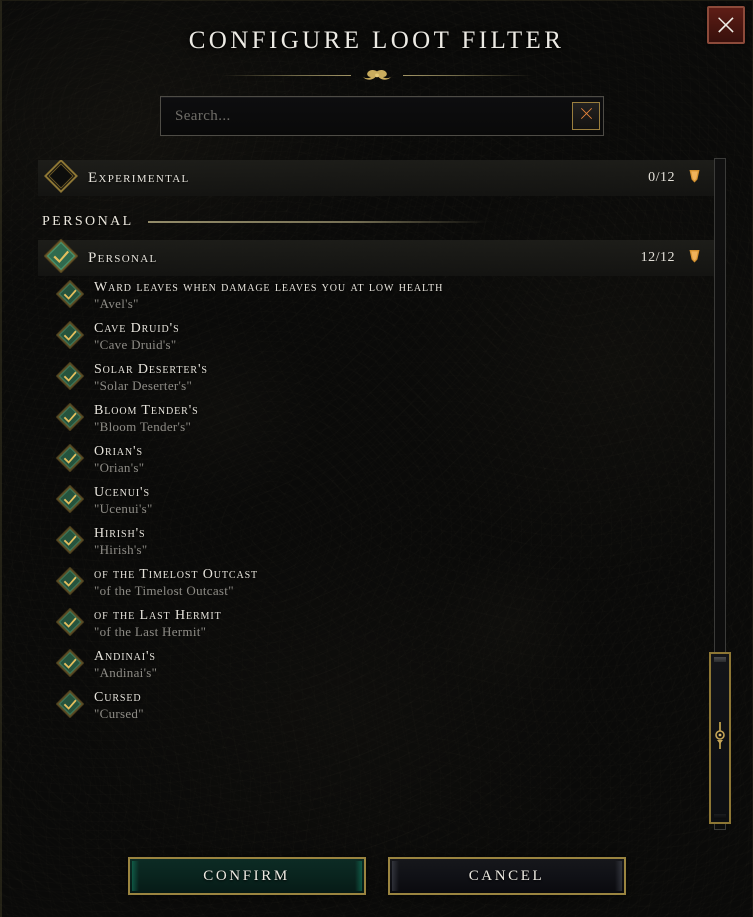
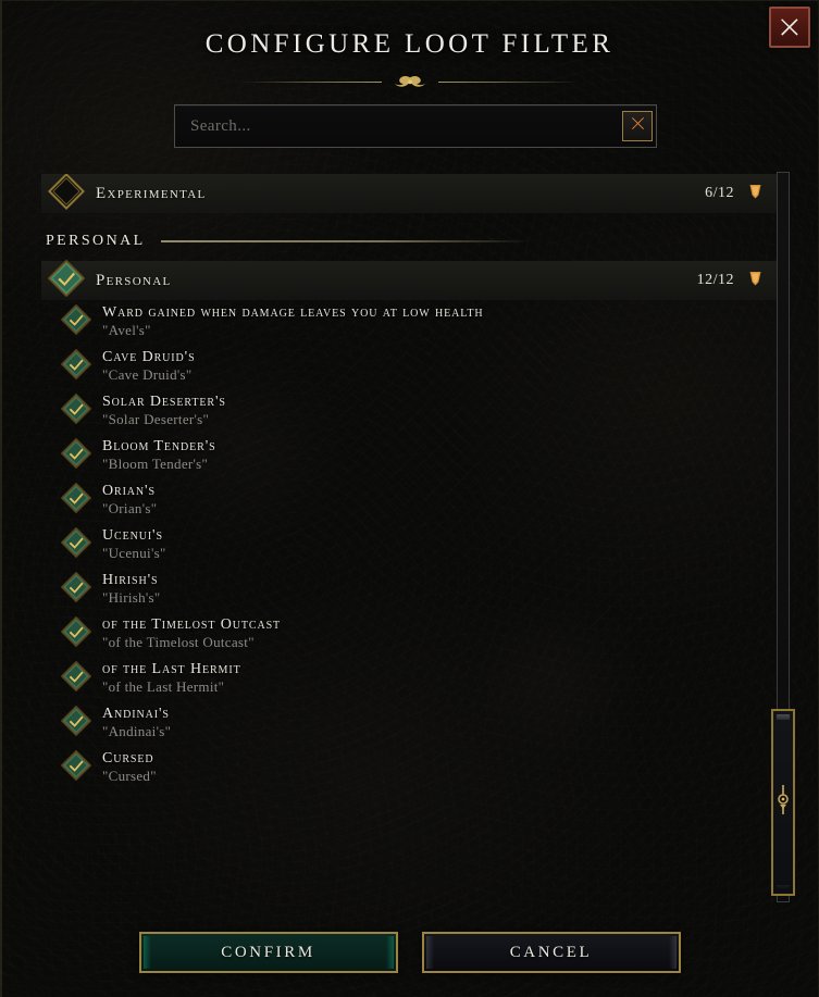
  CONFIGURE LOOT FILTER
  Search...
  Experimental
- 0/12
+ 6/12
  PERSONAL
  Personal
  12/12
- Ward leaves when damage leaves you at low health
+ Ward gained when damage leaves you at low health
  "Avel's"
  Cave Druid's
  "Cave Druid's"
  Solar Deserter's
  "Solar Deserter's"
  Bloom Tender's
  "Bloom Tender's"
  Orian's
  "Orian's"
  Ucenui's
  "Ucenui's"
  Hirish's
  "Hirish's"
  of the Timelost Outcast
  "of the Timelost Outcast"
  of the Last Hermit
  "of the Last Hermit"
  Andinai's
  "Andinai's"
  Cursed
  "Cursed"
  CONFIRM
  CANCEL
